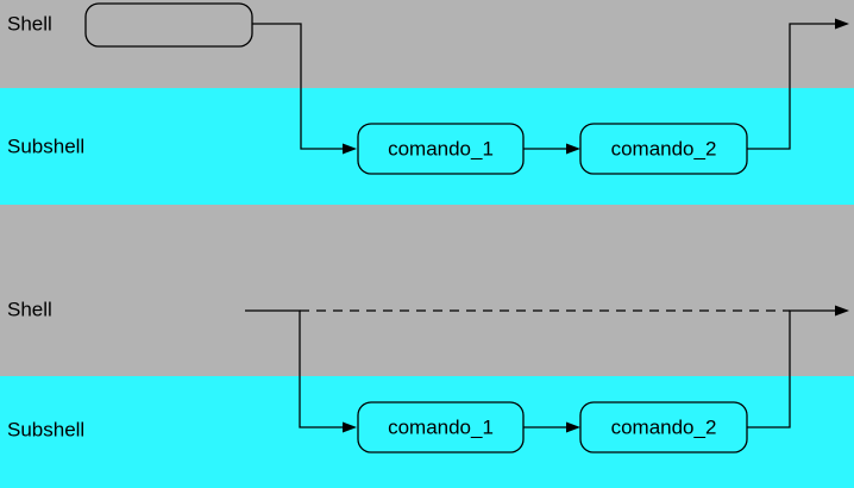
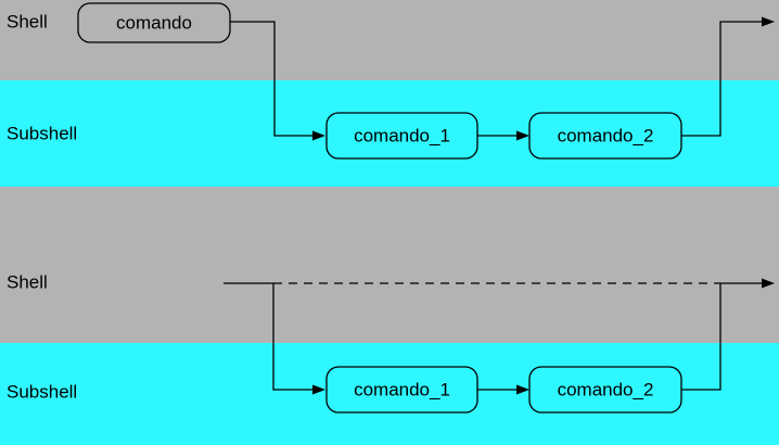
  Shell
  Subshell
+ comando
  comando_1
  comando_2
  Shell
  Subshell
  comando_1
  comando_2
